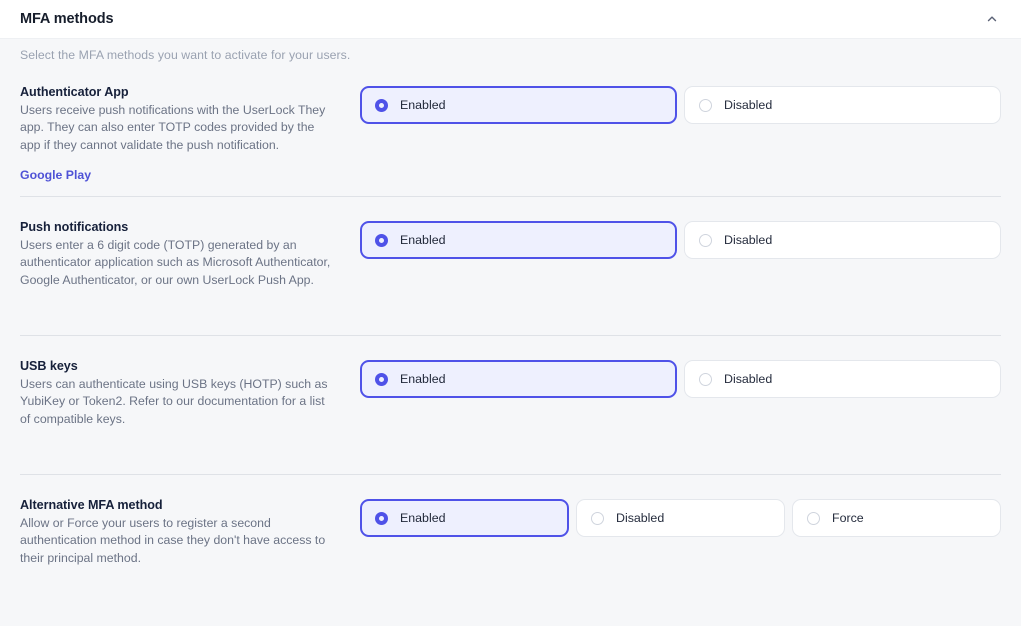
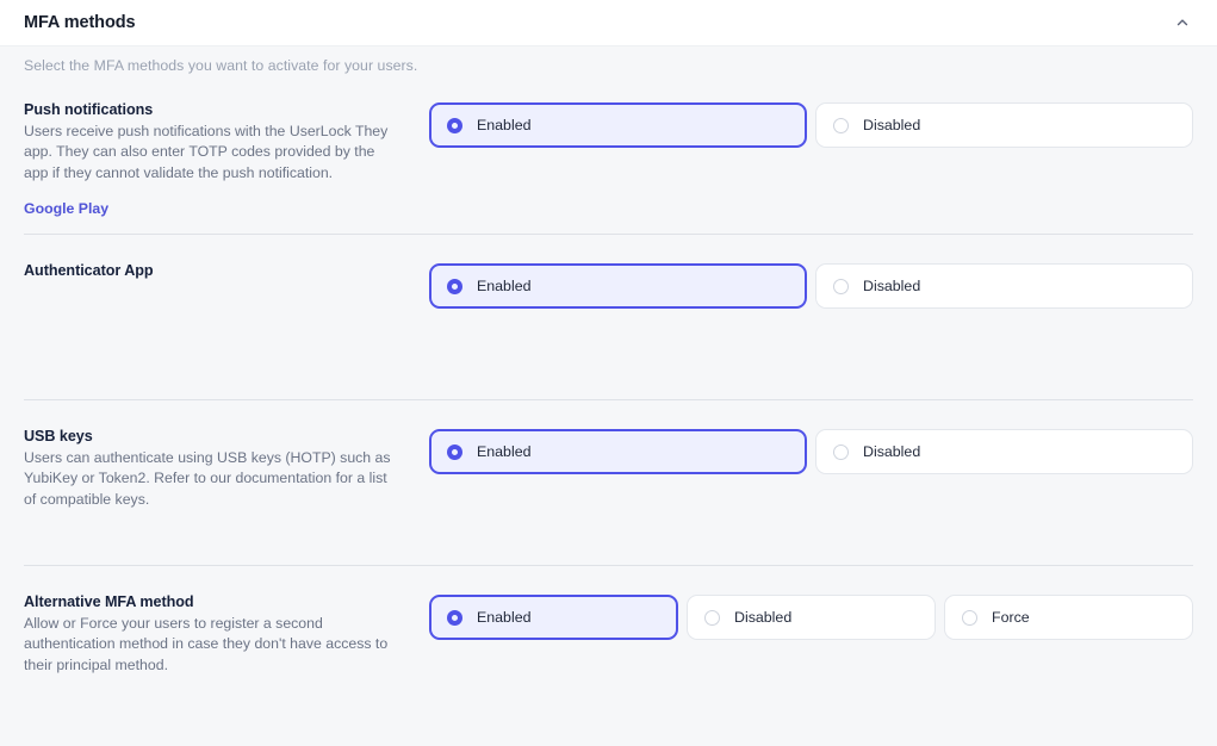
  MFA methods
  Select the MFA methods you want to activate for your users.
- Authenticator App
+ Push notifications
  Users receive push notifications with the UserLock They app. They can also enter TOTP codes provided by the app if they cannot validate the push notification.
  Google Play
  Enabled
  Disabled
- Push notifications
+ Authenticator App
- Users enter a 6 digit code (TOTP) generated by an authenticator application such as Microsoft Authenticator, Google Authenticator, or our own UserLock Push App.
  Enabled
  Disabled
  USB keys
  Users can authenticate using USB keys (HOTP) such as YubiKey or Token2. Refer to our documentation for a list of compatible keys.
  Enabled
  Disabled
  Alternative MFA method
  Allow or Force your users to register a second authentication method in case they don't have access to their principal method.
  Enabled
  Disabled
  Force
